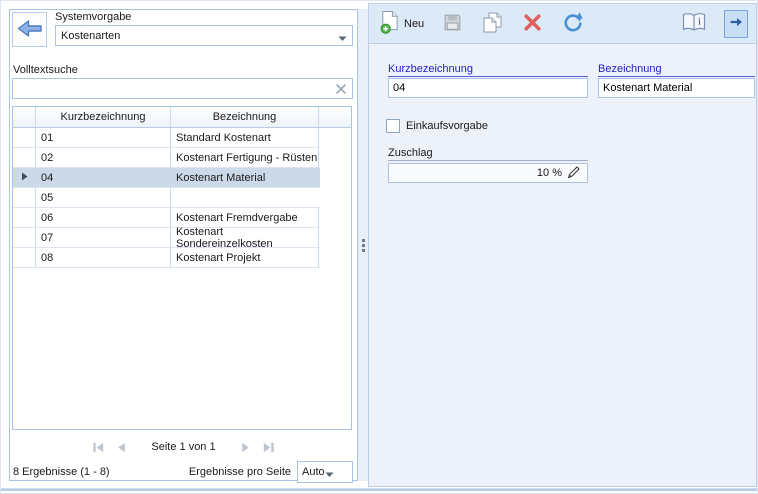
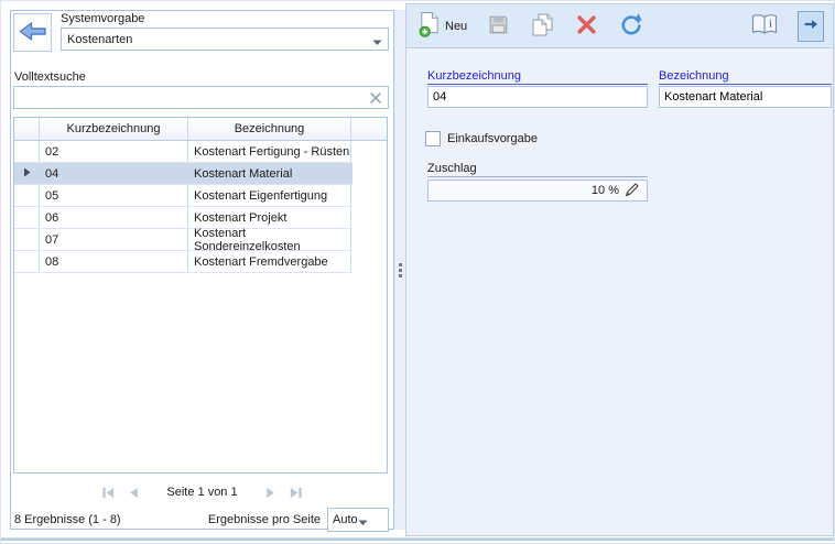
  Systemvorgabe
  Kostenarten
  Volltextsuche
  Kurzbezeichnung
  Bezeichnung
- 01
- Standard Kostenart
  02
  Kostenart Fertigung - Rüsten
  04
  Kostenart Material
  05
+ Kostenart Eigenfertigung
  06
- Kostenart Fremdvergabe
+ Kostenart Projekt
  07
  Kostenart Sondereinzelkosten
  08
- Kostenart Projekt
+ Kostenart Fremdvergabe
  Seite 1 von 1
  8 Ergebnisse (1 - 8)
  Ergebnisse pro Seite
  Auto
  Neu
  i
  Kurzbezeichnung
  04
  Bezeichnung
  Kostenart Material
  Einkaufsvorgabe
  Zuschlag
  10 %
